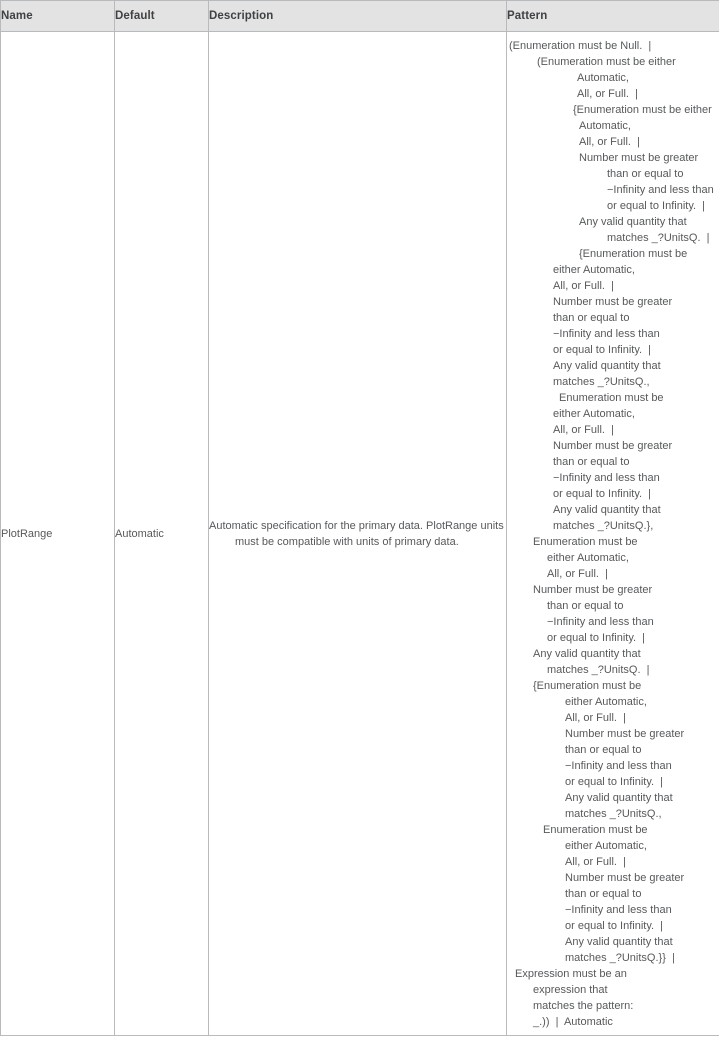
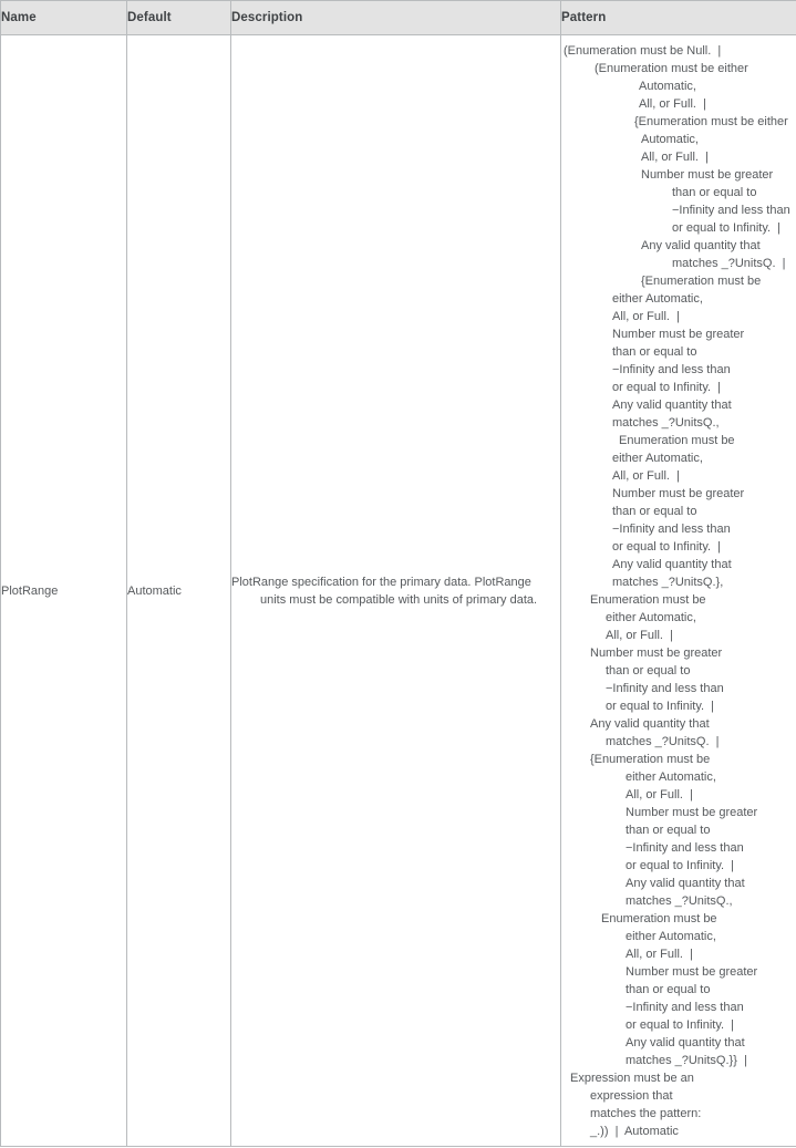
  Name	Default	Description	Pattern
- PlotRange	Automatic	Automatic specification for the primary data. PlotRange units must be compatible with units of primary data.	(Enumeration must be Null. |(Enumeration must be eitherAutomatic,All, or Full. |{Enumeration must be eitherAutomatic,All, or Full. |Number must be greaterthan or equal to−Infinity and less thanor equal to Infinity. |Any valid quantity thatmatches _?UnitsQ. |{Enumeration must beeither Automatic,All, or Full. |Number must be greaterthan or equal to−Infinity and less thanor equal to Infinity. |Any valid quantity thatmatches _?UnitsQ.,Enumeration must beeither Automatic,All, or Full. |Number must be greaterthan or equal to−Infinity and less thanor equal to Infinity. |Any valid quantity thatmatches _?UnitsQ.},Enumeration must beeither Automatic,All, or Full. |Number must be greaterthan or equal to−Infinity and less thanor equal to Infinity. |Any valid quantity thatmatches _?UnitsQ. |{Enumeration must beeither Automatic,All, or Full. |Number must be greaterthan or equal to−Infinity and less thanor equal to Infinity. |Any valid quantity thatmatches _?UnitsQ.,Enumeration must beeither Automatic,All, or Full. |Number must be greaterthan or equal to−Infinity and less thanor equal to Infinity. |Any valid quantity thatmatches _?UnitsQ.}} |Expression must be anexpression thatmatches the pattern:_.)) | Automatic
+ PlotRange	Automatic	PlotRange specification for the primary data. PlotRange units must be compatible with units of primary data.	(Enumeration must be Null. |(Enumeration must be eitherAutomatic,All, or Full. |{Enumeration must be eitherAutomatic,All, or Full. |Number must be greaterthan or equal to−Infinity and less thanor equal to Infinity. |Any valid quantity thatmatches _?UnitsQ. |{Enumeration must beeither Automatic,All, or Full. |Number must be greaterthan or equal to−Infinity and less thanor equal to Infinity. |Any valid quantity thatmatches _?UnitsQ.,Enumeration must beeither Automatic,All, or Full. |Number must be greaterthan or equal to−Infinity and less thanor equal to Infinity. |Any valid quantity thatmatches _?UnitsQ.},Enumeration must beeither Automatic,All, or Full. |Number must be greaterthan or equal to−Infinity and less thanor equal to Infinity. |Any valid quantity thatmatches _?UnitsQ. |{Enumeration must beeither Automatic,All, or Full. |Number must be greaterthan or equal to−Infinity and less thanor equal to Infinity. |Any valid quantity thatmatches _?UnitsQ.,Enumeration must beeither Automatic,All, or Full. |Number must be greaterthan or equal to−Infinity and less thanor equal to Infinity. |Any valid quantity thatmatches _?UnitsQ.}} |Expression must be anexpression thatmatches the pattern:_.)) | Automatic
